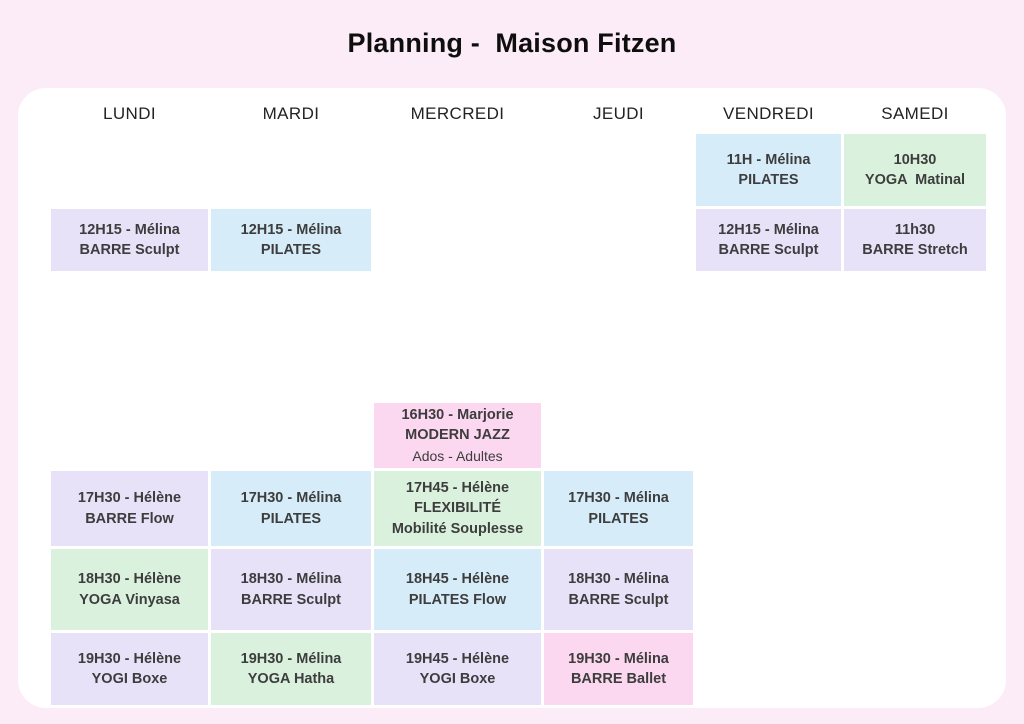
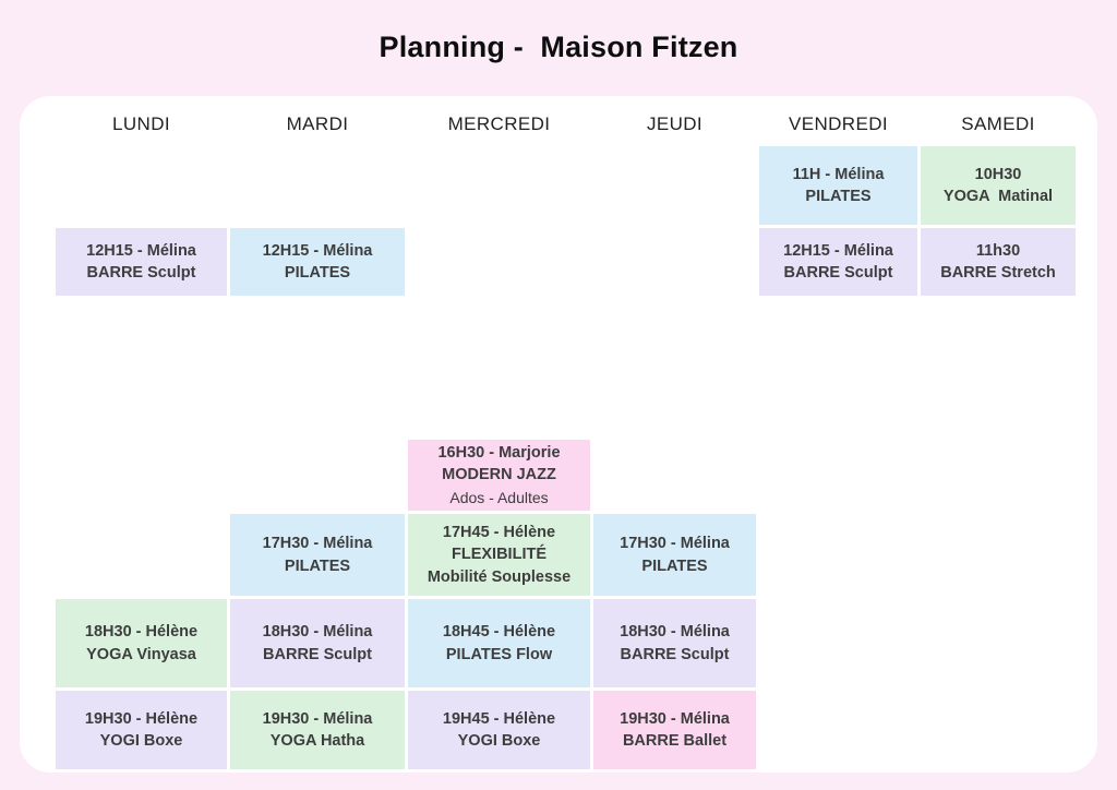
  Planning - Maison Fitzen
  LUNDI
  MARDI
  MERCREDI
  JEUDI
  VENDREDI
  SAMEDI
  11H - Mélina
  PILATES
  10H30
  YOGA Matinal
  12H15 - Mélina
  BARRE Sculpt
  12H15 - Mélina
  PILATES
  12H15 - Mélina
  BARRE Sculpt
  11h30
  BARRE Stretch
  16H30 - Marjorie
  MODERN JAZZ
  Ados - Adultes
- 17H30 - Hélène
- BARRE Flow
  17H30 - Mélina
  PILATES
  17H45 - Hélène
  FLEXIBILITÉ
  Mobilité Souplesse
  17H30 - Mélina
  PILATES
  18H30 - Hélène
  YOGA Vinyasa
  18H30 - Mélina
  BARRE Sculpt
  18H45 - Hélène
  PILATES Flow
  18H30 - Mélina
  BARRE Sculpt
  19H30 - Hélène
  YOGI Boxe
  19H30 - Mélina
  YOGA Hatha
  19H45 - Hélène
  YOGI Boxe
  19H30 - Mélina
  BARRE Ballet
